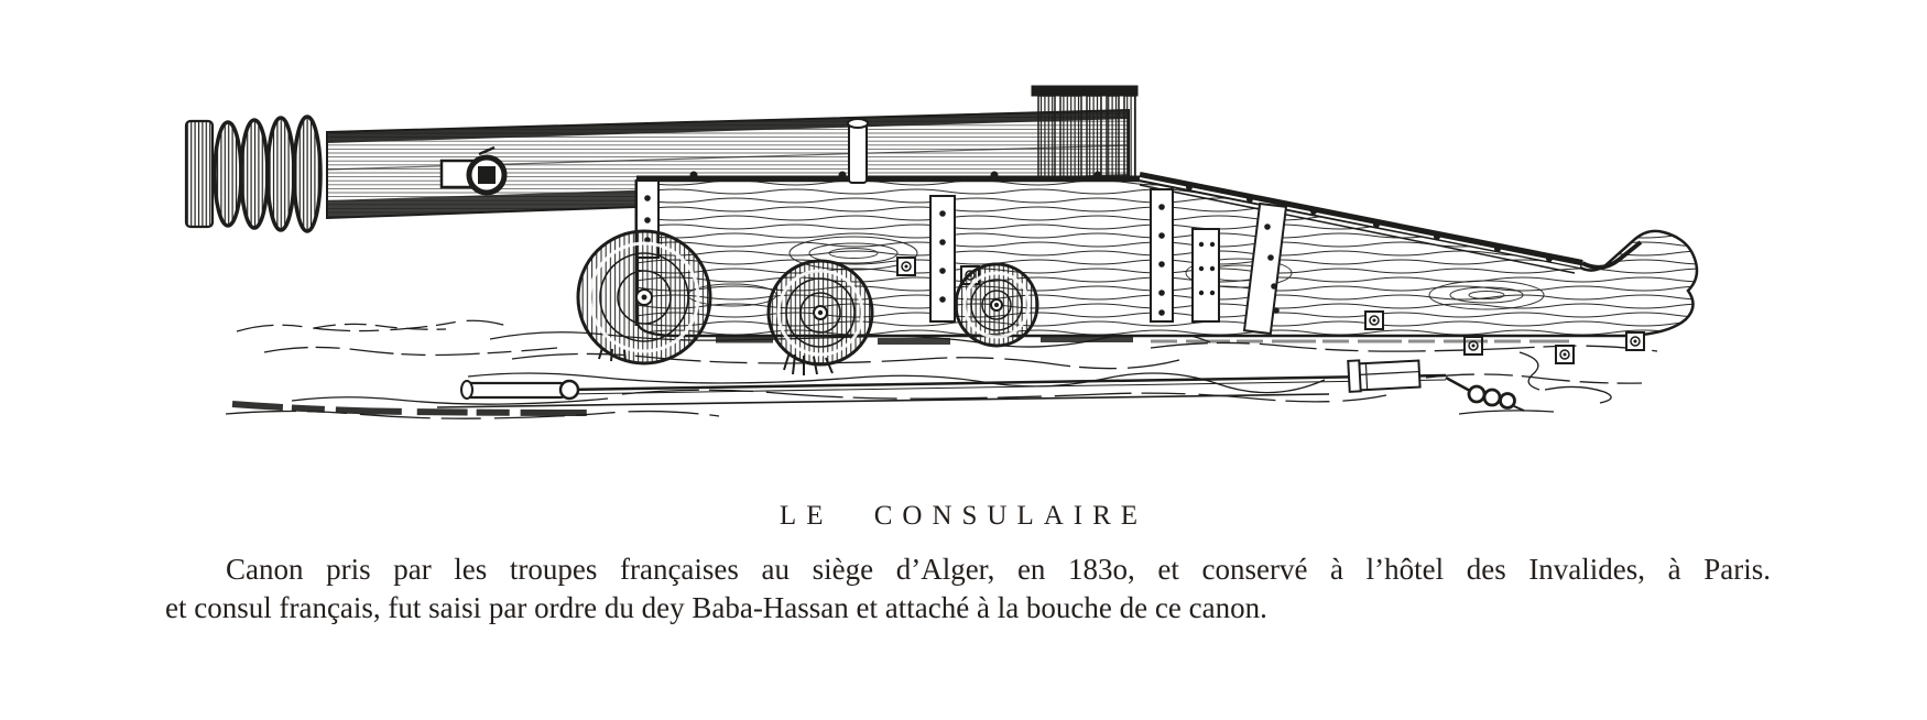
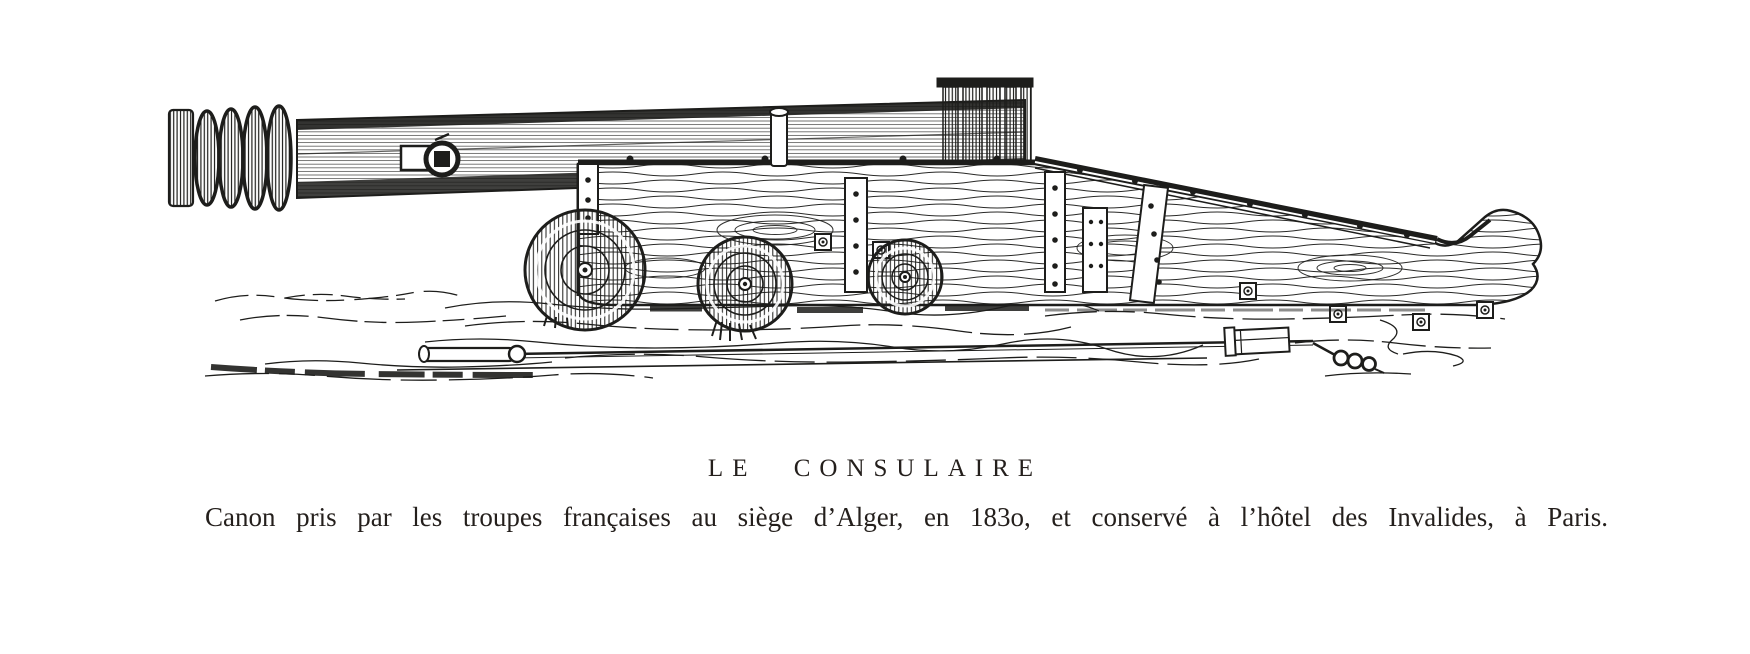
  LE CONSULAIRE
  Canon pris par les troupes françaises au siège d’Alger, en 183o, et conservé à l’hôtel des Invalides, à Paris.
- et consul français, fut saisi par ordre du dey Baba-Hassan et attaché à la bouche de ce canon.
